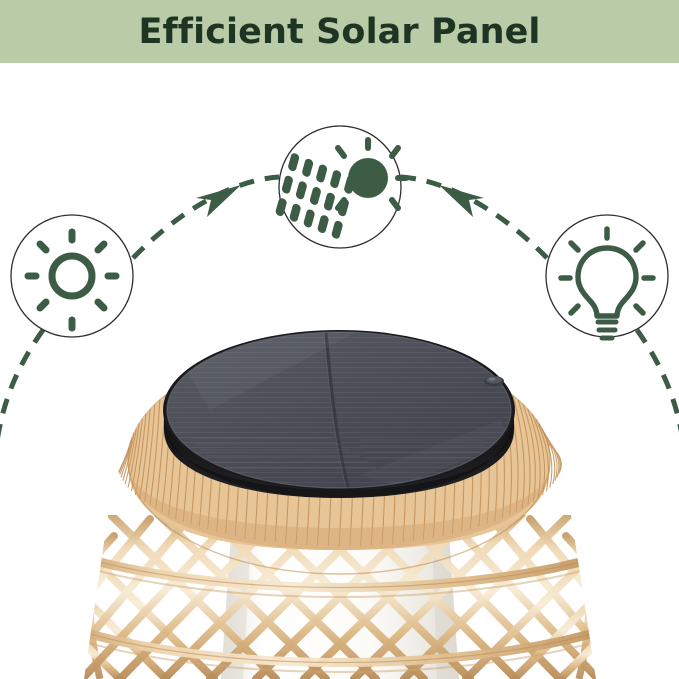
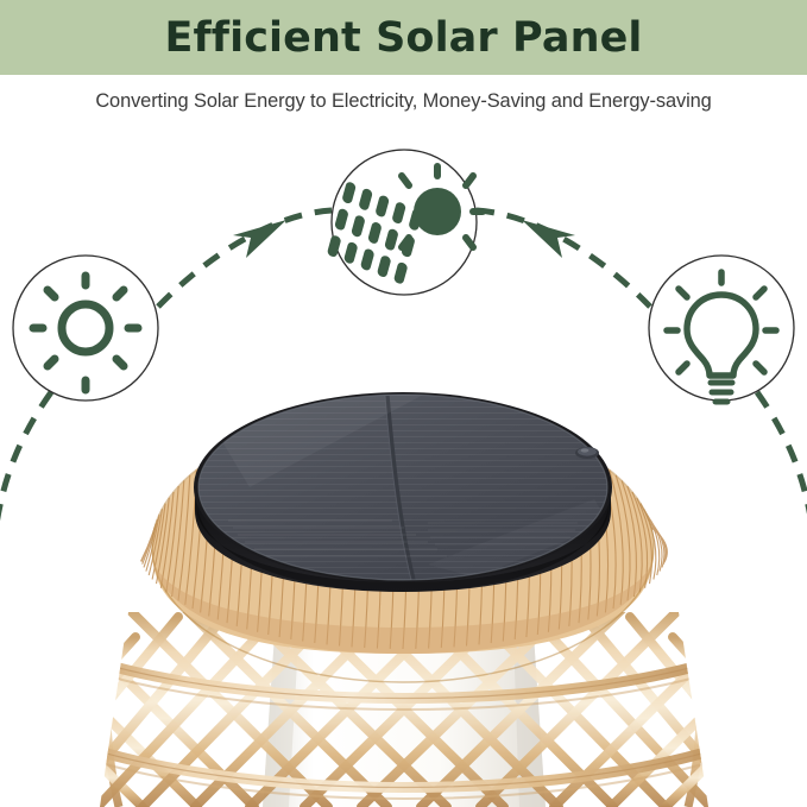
  Efficient Solar Panel
+ Converting Solar Energy to Electricity, Money-Saving and Energy-saving
